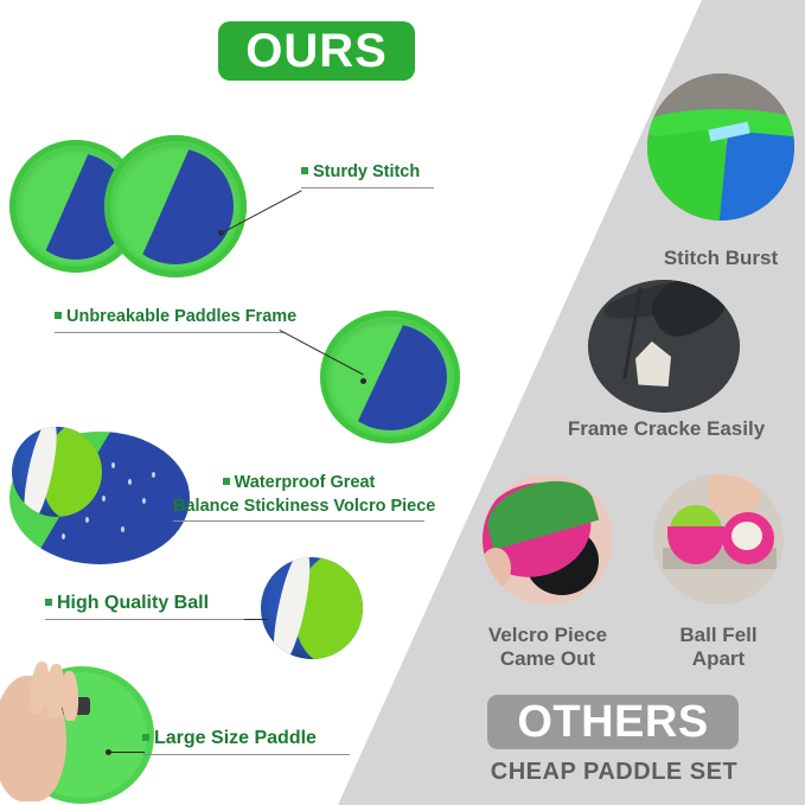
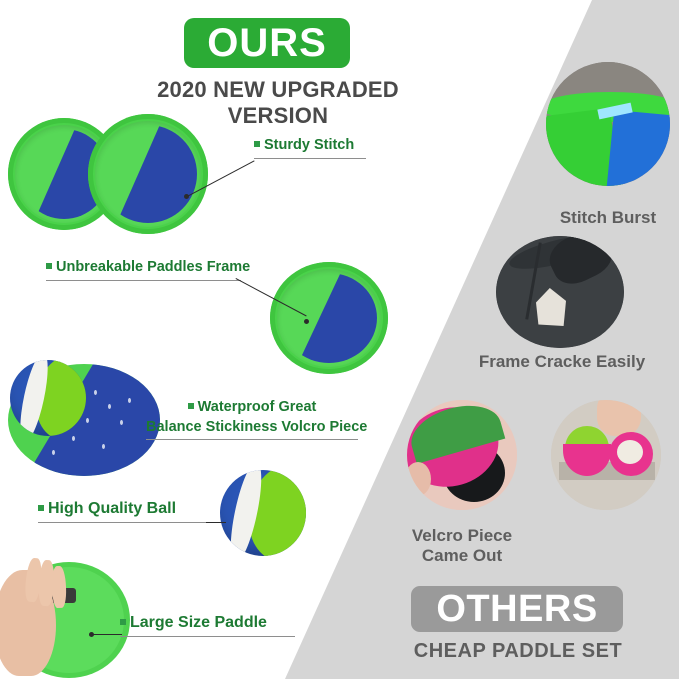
  OURS
+ 2020 NEW UPGRADED VERSION
  Sturdy Stitch
  Unbreakable Paddles Frame
  Waterproof Great
  Balance Stickiness Volcro Piece
  High Quality Ball
  Large Size Paddle
  Stitch Burst
  Frame Cracke Easily
  Velcro Piece
  Came Out
- Ball Fell
- Apart
  OTHERS
  CHEAP PADDLE SET
